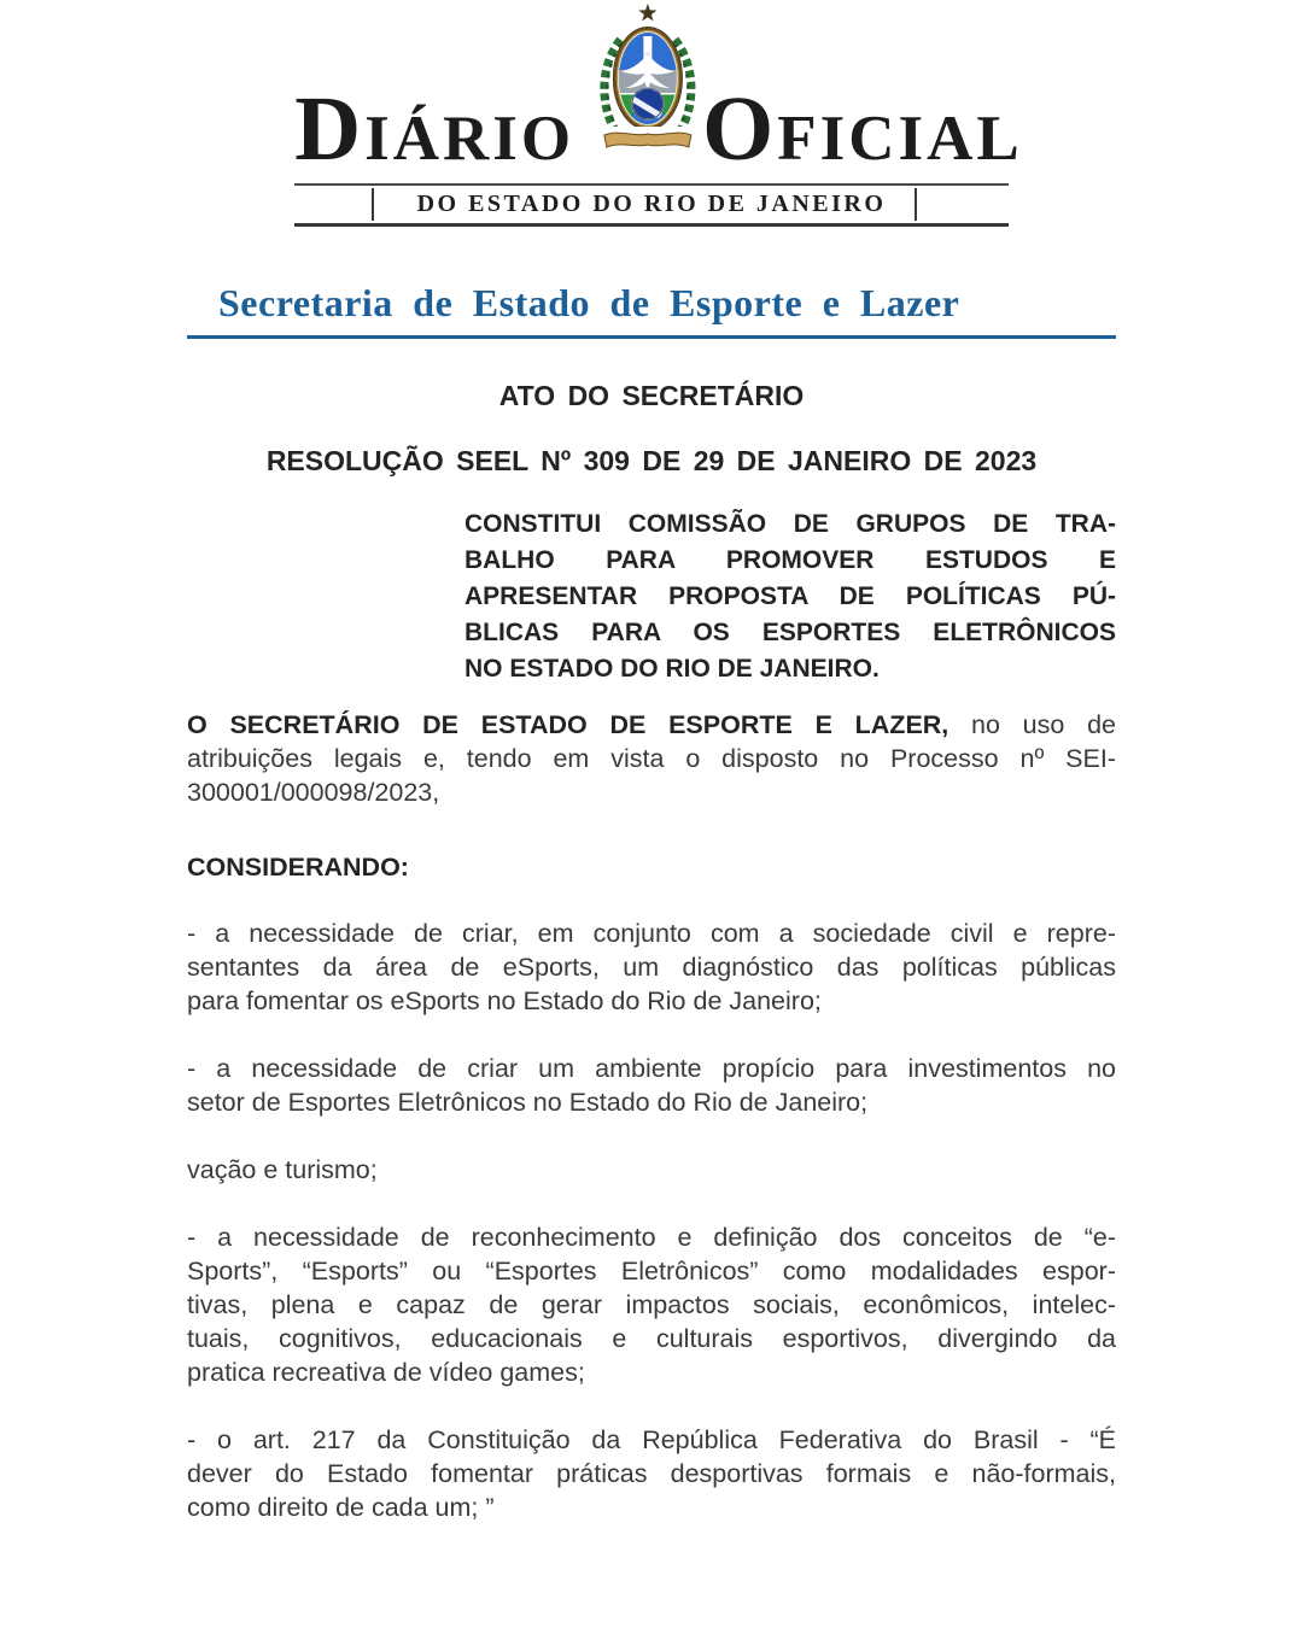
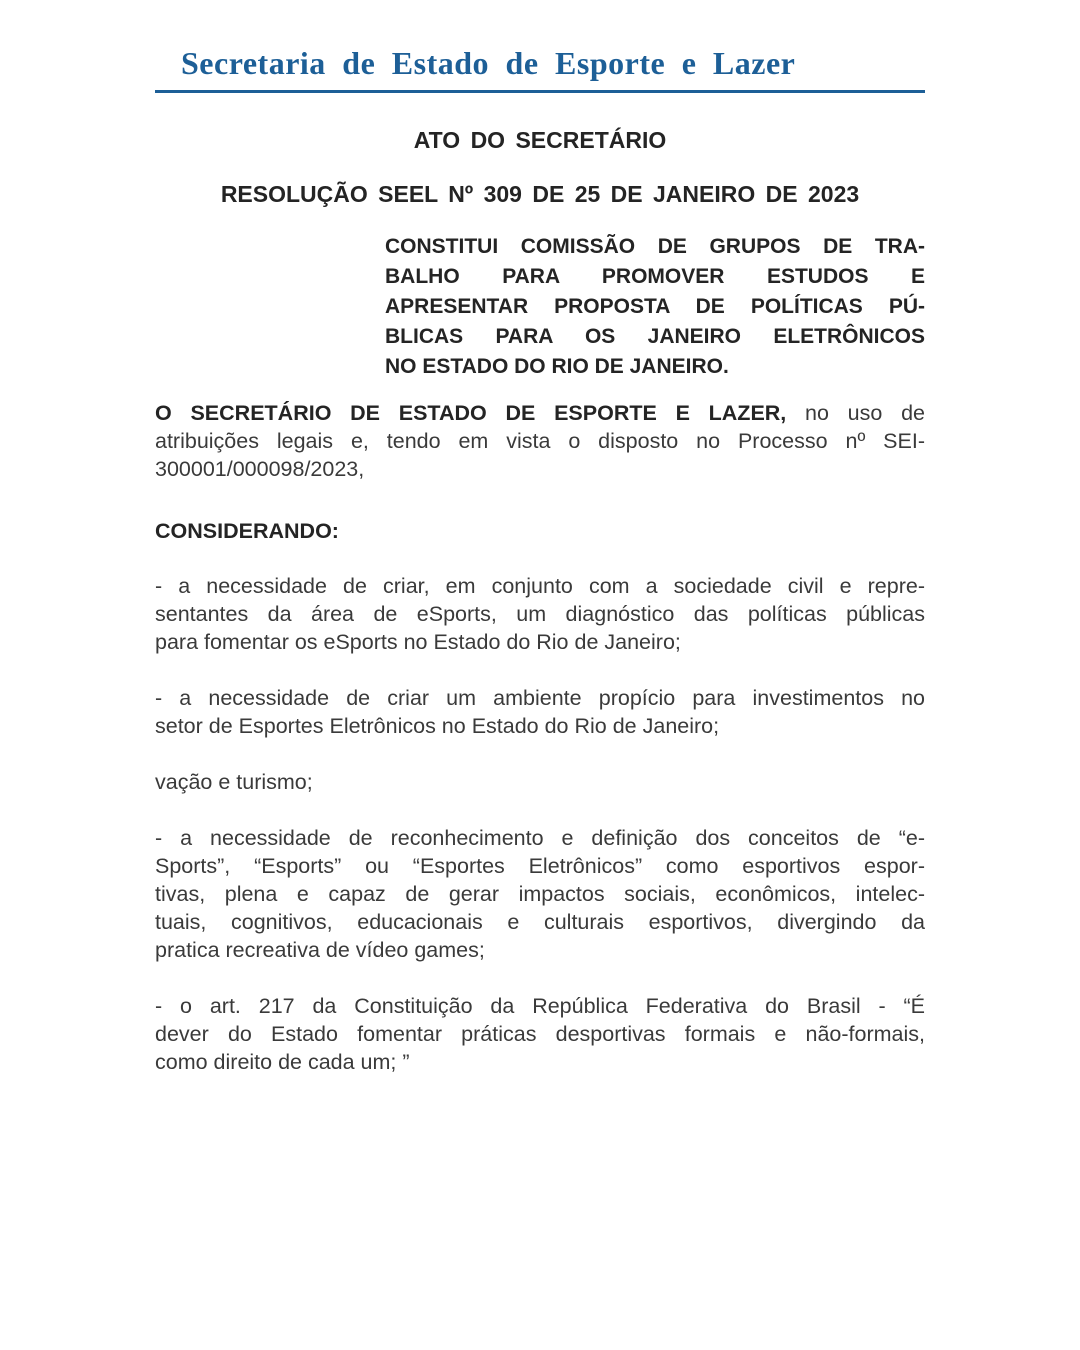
- Diário
- Oficial
- DO ESTADO DO RIO DE JANEIRO
  Secretaria de Estado de Esporte e Lazer
  ATO DO SECRETÁRIO
- RESOLUÇÃO SEEL Nº 309 DE 29 DE JANEIRO DE 2023
+ RESOLUÇÃO SEEL Nº 309 DE 25 DE JANEIRO DE 2023
  CONSTITUI COMISSÃO DE GRUPOS DE TRA-
  BALHO PARA PROMOVER ESTUDOS E
  APRESENTAR PROPOSTA DE POLÍTICAS PÚ-
- BLICAS PARA OS ESPORTES ELETRÔNICOS
+ BLICAS PARA OS JANEIRO ELETRÔNICOS
  NO ESTADO DO RIO DE JANEIRO.
  O SECRETÁRIO DE ESTADO DE ESPORTE E LAZER, no uso de
  atribuições legais e, tendo em vista o disposto no Processo nº SEI-
  300001/000098/2023,
  CONSIDERANDO:
  - a necessidade de criar, em conjunto com a sociedade civil e repre-
  sentantes da área de eSports, um diagnóstico das políticas públicas
  para fomentar os eSports no Estado do Rio de Janeiro;
  - a necessidade de criar um ambiente propício para investimentos no
  setor de Esportes Eletrônicos no Estado do Rio de Janeiro;
  vação e turismo;
  - a necessidade de reconhecimento e definição dos conceitos de “e-
- Sports”, “Esports” ou “Esportes Eletrônicos” como modalidades espor-
+ Sports”, “Esports” ou “Esportes Eletrônicos” como esportivos espor-
  tivas, plena e capaz de gerar impactos sociais, econômicos, intelec-
  tuais, cognitivos, educacionais e culturais esportivos, divergindo da
  pratica recreativa de vídeo games;
  - o art. 217 da Constituição da República Federativa do Brasil - “É
  dever do Estado fomentar práticas desportivas formais e não-formais,
  como direito de cada um; ”
